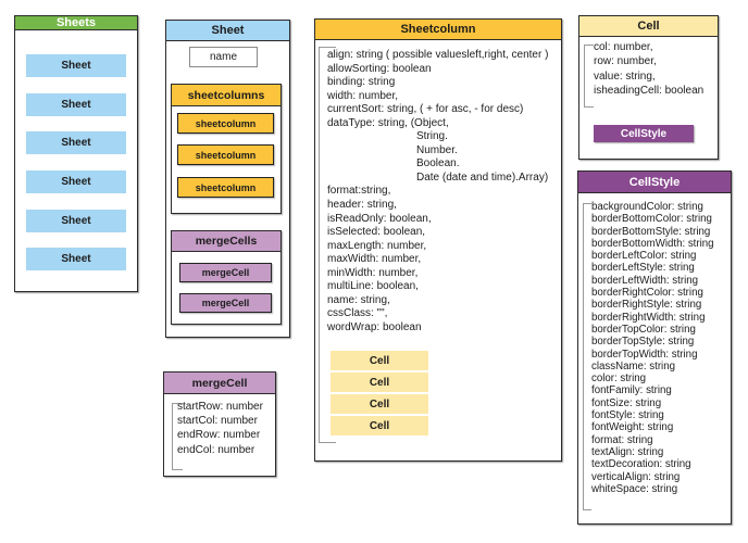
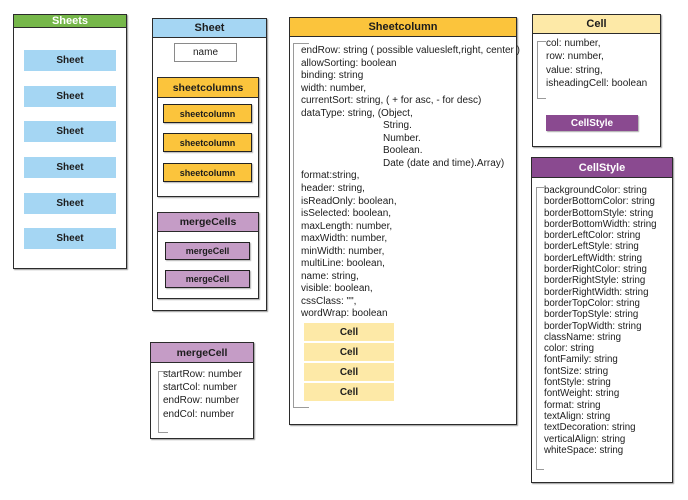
  Sheets
  Sheet
  Sheet
  Sheet
  Sheet
  Sheet
  Sheet
  Sheet
  name
  sheetcolumns
  sheetcolumn
  sheetcolumn
  sheetcolumn
  mergeCells
  mergeCell
  mergeCell
  mergeCell
  startRow: number
  startCol: number
  endRow: number
  endCol: number
  Sheetcolumn
- align: string ( possible valuesleft,right, center )
+ endRow: string ( possible valuesleft,right, center )
  allowSorting: boolean
  binding: string
  width: number,
  currentSort: string, ( + for asc, - for desc)
  dataType: string, (Object,
  String.
  Number.
  Boolean.
  Date (date and time).Array)
  format:string,
  header: string,
  isReadOnly: boolean,
  isSelected: boolean,
  maxLength: number,
  maxWidth: number,
  minWidth: number,
  multiLine: boolean,
  name: string,
+ visible: boolean,
  cssClass: "",
  wordWrap: boolean
  Cell
  Cell
  Cell
  Cell
  Cell
  col: number,
  row: number,
  value: string,
  isheadingCell: boolean
  CellStyle
  CellStyle
  backgroundColor: string
  borderBottomColor: string
  borderBottomStyle: string
  borderBottomWidth: string
  borderLeftColor: string
  borderLeftStyle: string
  borderLeftWidth: string
  borderRightColor: string
  borderRightStyle: string
  borderRightWidth: string
  borderTopColor: string
  borderTopStyle: string
  borderTopWidth: string
  className: string
  color: string
  fontFamily: string
  fontSize: string
  fontStyle: string
  fontWeight: string
  format: string
  textAlign: string
  textDecoration: string
  verticalAlign: string
  whiteSpace: string
